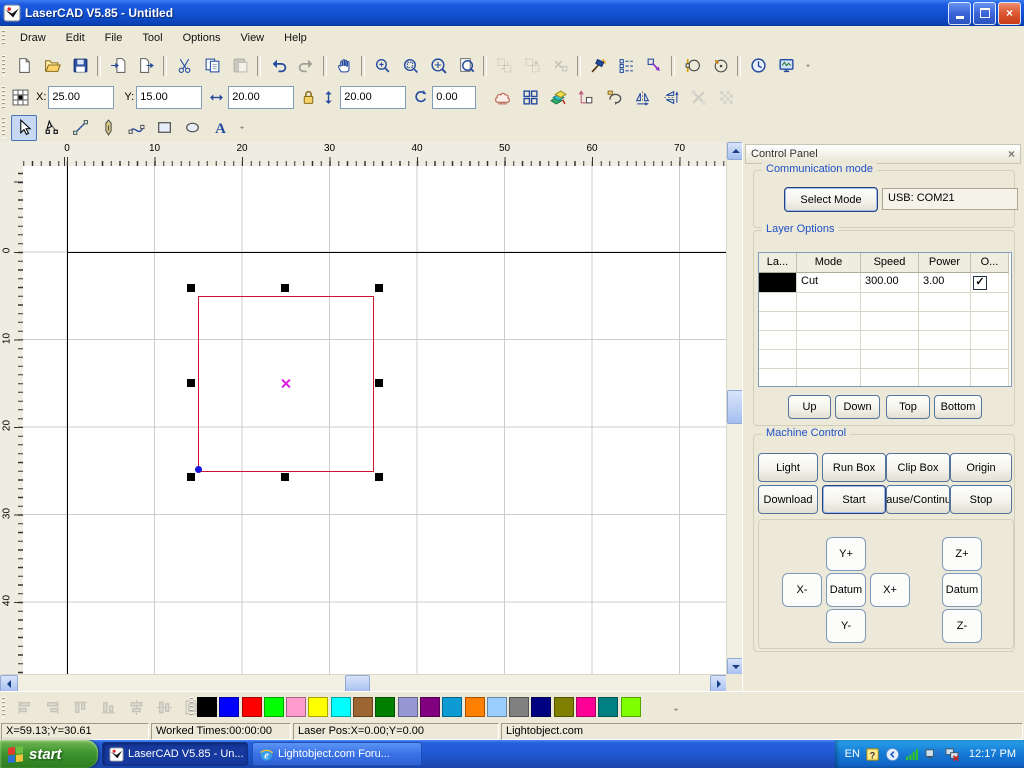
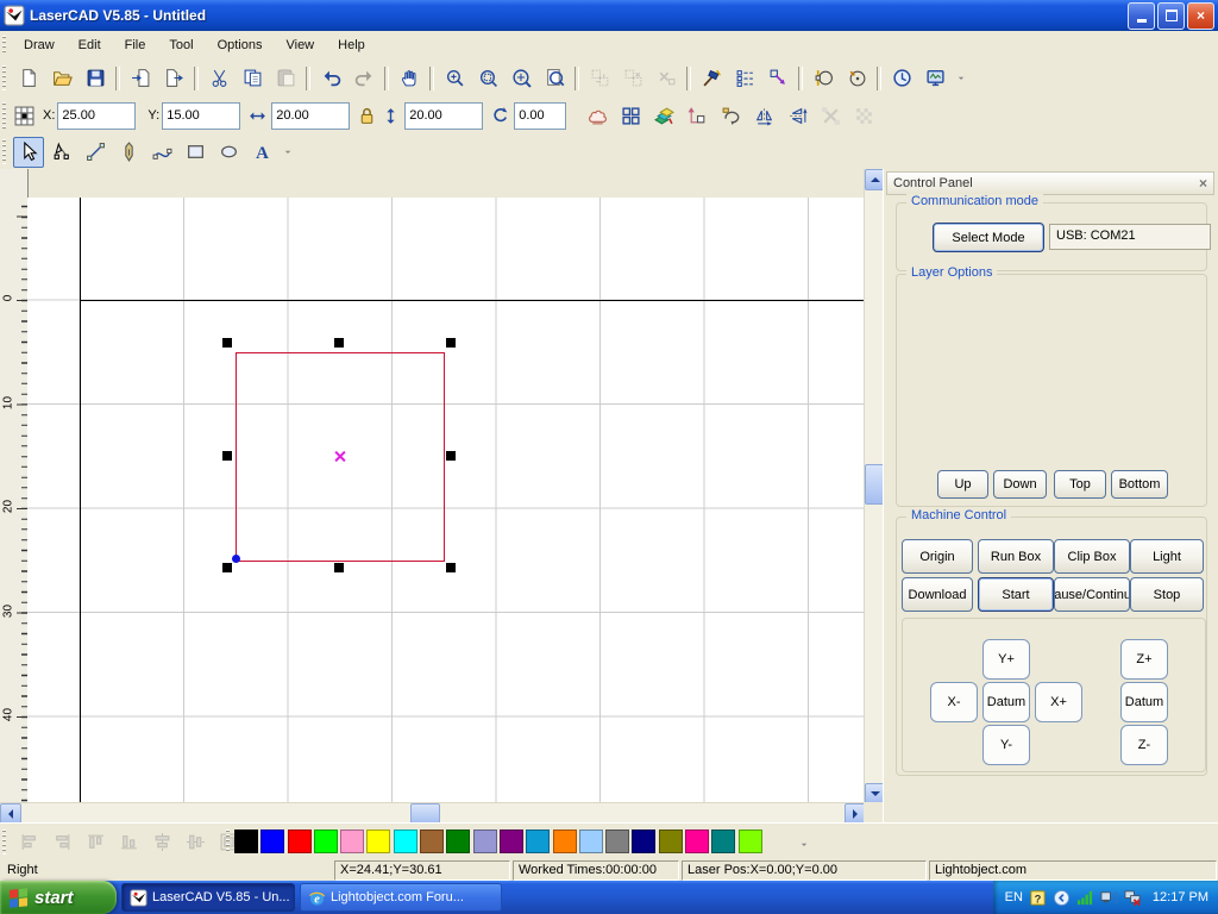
  LaserCAD V5.85 - Untitled
  ×
  Draw
  Edit
  File
  Tool
  Options
  View
  Help
  X:
  25.00
  Y:
  15.00
  20.00
  20.00
  0.00
- 0
- 10
- 20
- 30
- 40
- 50
- 60
- 70
  Control Panel
  ×
  Communication mode
  Select Mode
  USB: COM21
  Layer Options
- La...
- Mode
- Speed
- Power
- O...
- Cut
- 300.00
- 3.00
- ✓
  Up
  Down
  Top
  Bottom
  Machine Control
- Light
+ Origin
  Run Box
  Clip Box
- Origin
+ Light
  Download
  Start
  ause/Continu
  Stop
  Y+
  X-
  Datum
  X+
  Y-
  Z+
  Datum
  Z-
+ Right
- X=59.13;Y=30.61
+ X=24.41;Y=30.61
  Worked Times:00:00:00
  Laser Pos:X=0.00;Y=0.00
  Lightobject.com
  start
  LaserCAD V5.85 - Un...
  Lightobject.com Foru...
  EN
  12:17 PM
